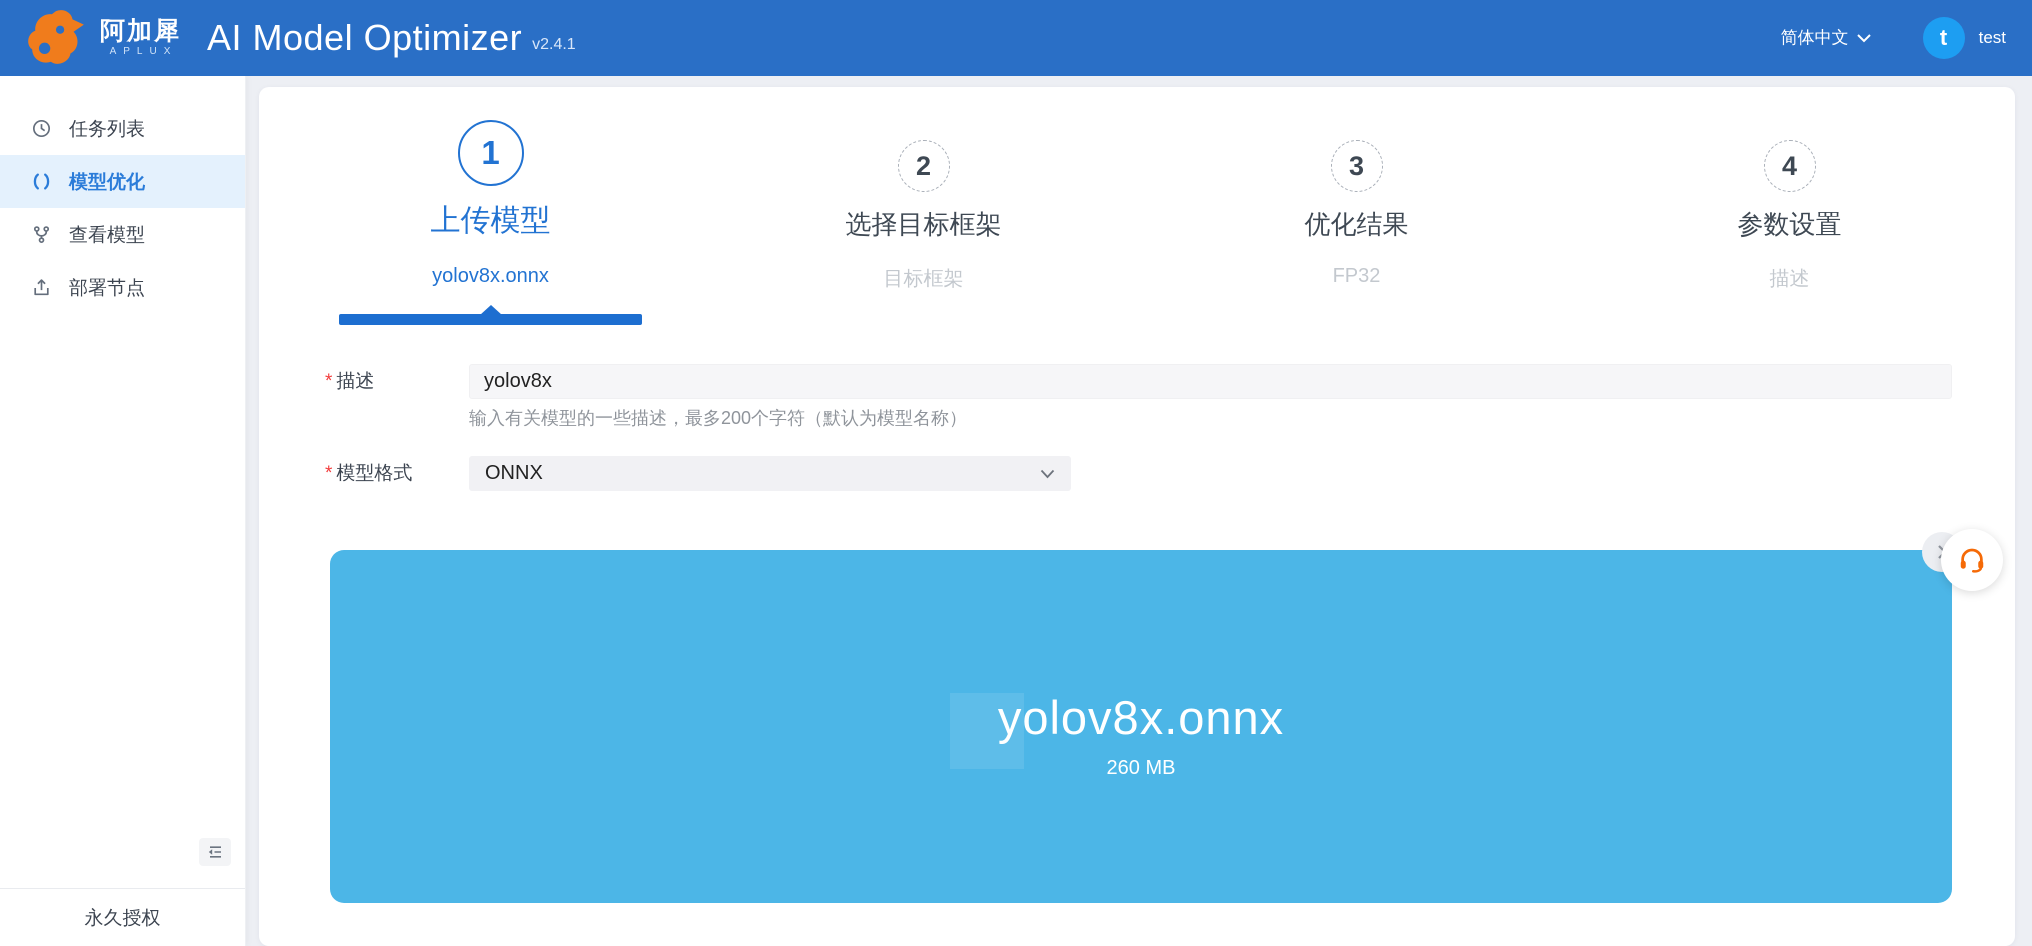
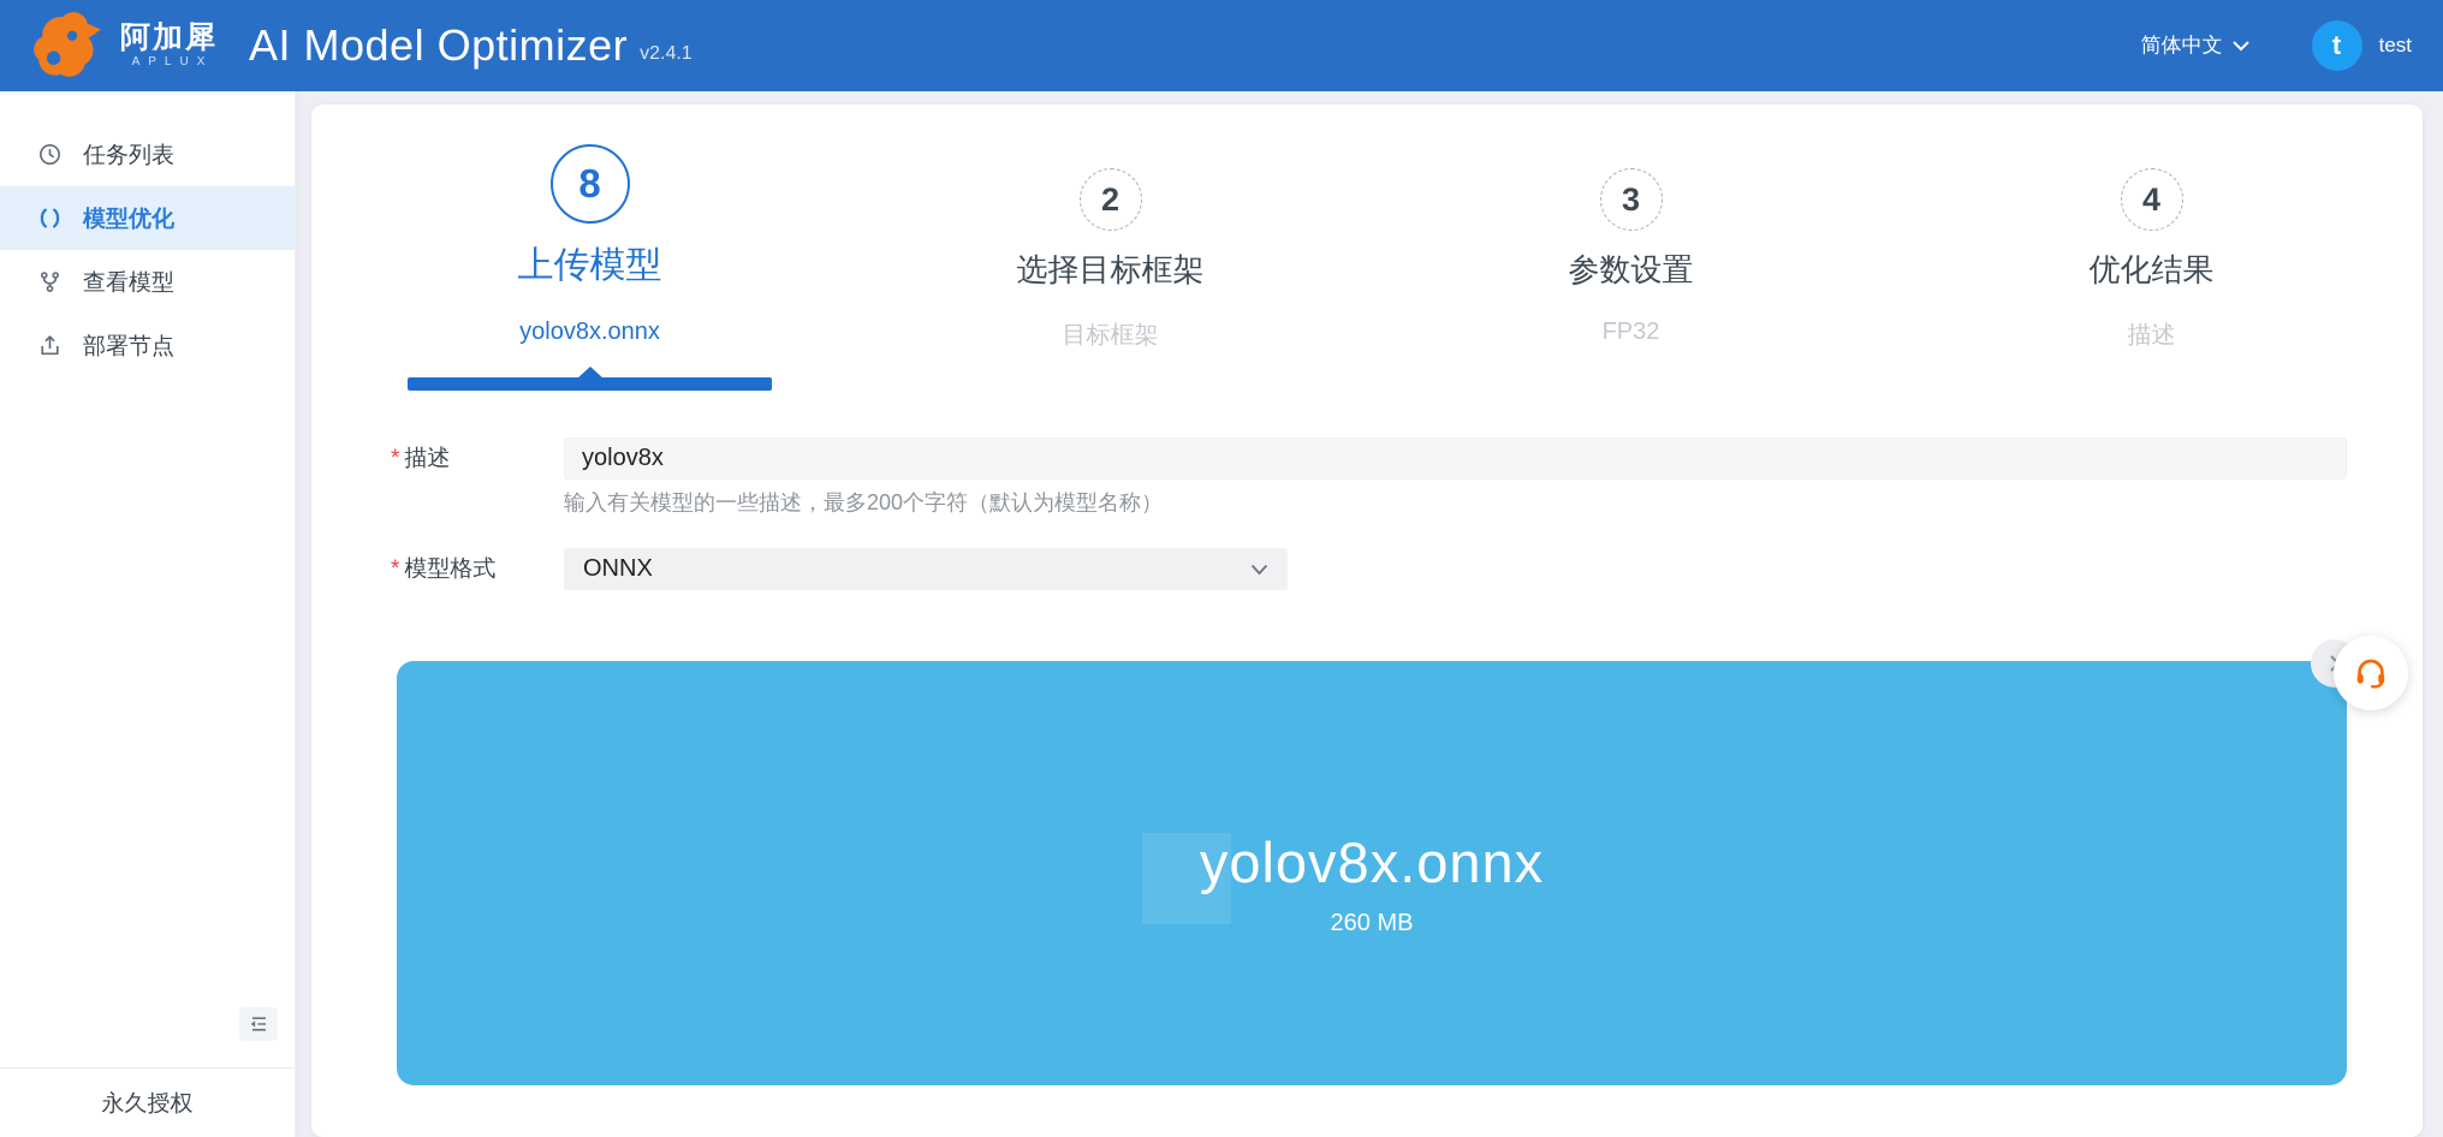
  阿加犀
  APLUX
  AI Model Optimizer
  v2.4.1
  简体中文
  t
  test
  任务列表
  模型优化
  查看模型
  部署节点
  永久授权
- 1
+ 8
  上传模型
  yolov8x.onnx
  2
  选择目标框架
  目标框架
  3
- 优化结果
+ 参数设置
  FP32
  4
- 参数设置
+ 优化结果
  描述
  * 描述
  yolov8x
  输入有关模型的一些描述，最多200个字符（默认为模型名称）
  * 模型格式
  ONNX
  yolov8x.onnx
  260 MB
